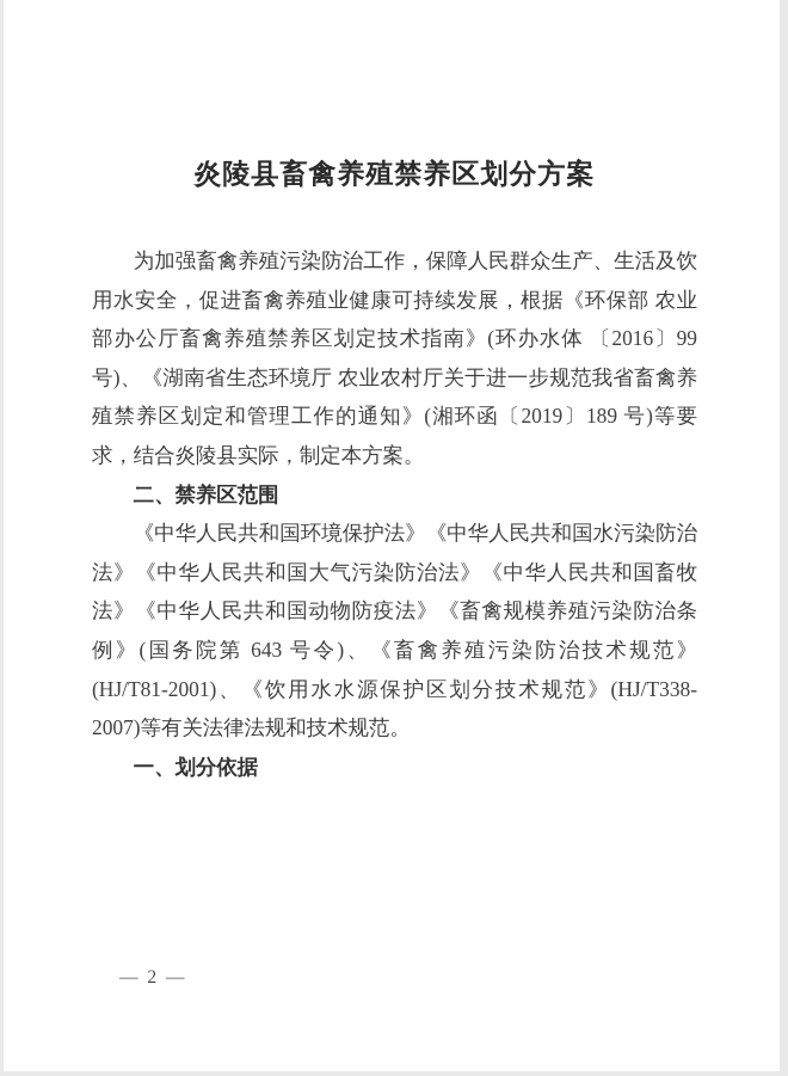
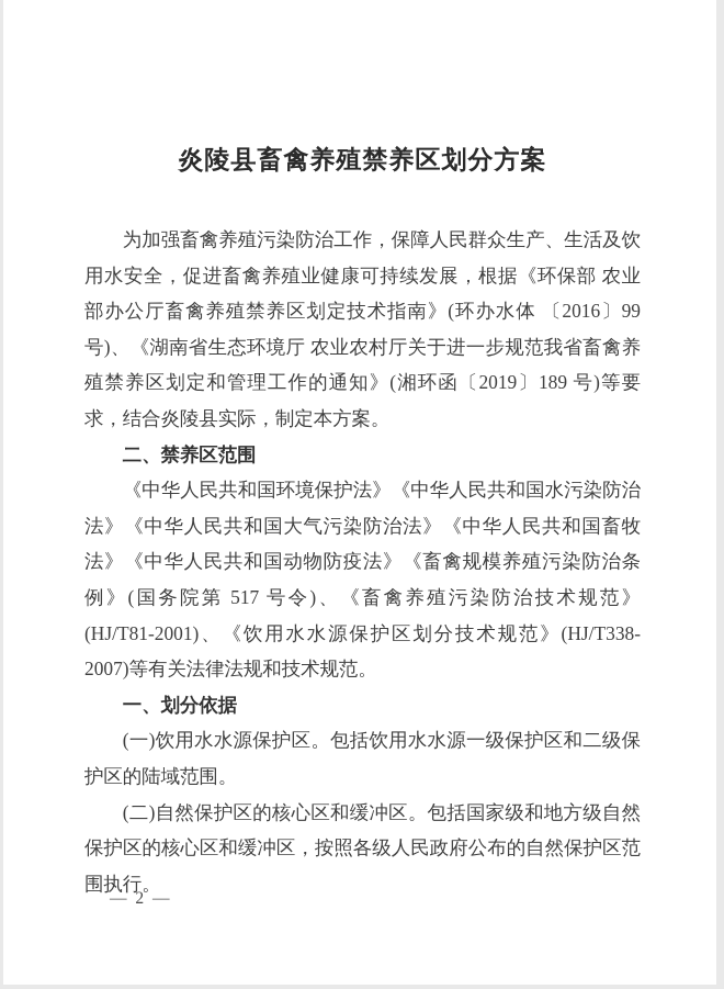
  炎陵县畜禽养殖禁养区划分方案
  为加强畜禽养殖污染防治工作，保障人民群众生产、生活及饮用水安全，促进畜禽养殖业健康可持续发展，根据《环保部 农业部办公厅畜禽养殖禁养区划定技术指南》(环办水体 〔2016〕99 号)、《湖南省生态环境厅 农业农村厅关于进一步规范我省畜禽养殖禁养区划定和管理工作的通知》(湘环函〔2019〕189 号)等要求，结合炎陵县实际，制定本方案。
  二、禁养区范围
- 《中华人民共和国环境保护法》《中华人民共和国水污染防治法》《中华人民共和国大气污染防治法》《中华人民共和国畜牧法》《中华人民共和国动物防疫法》《畜禽规模养殖污染防治条例》(国务院第 643 号令)、《畜禽养殖污染防治技术规范》(HJ/T81-2001)、《饮用水水源保护区划分技术规范》(HJ/T338-2007)等有关法律法规和技术规范。
+ 《中华人民共和国环境保护法》《中华人民共和国水污染防治法》《中华人民共和国大气污染防治法》《中华人民共和国畜牧法》《中华人民共和国动物防疫法》《畜禽规模养殖污染防治条例》(国务院第 517 号令)、《畜禽养殖污染防治技术规范》(HJ/T81-2001)、《饮用水水源保护区划分技术规范》(HJ/T338-2007)等有关法律法规和技术规范。
  一、划分依据
+ (一)饮用水水源保护区。包括饮用水水源一级保护区和二级保护区的陆域范围。
+ (二)自然保护区的核心区和缓冲区。包括国家级和地方级自然保护区的核心区和缓冲区，按照各级人民政府公布的自然保护区范围执行。
  — 2 —
